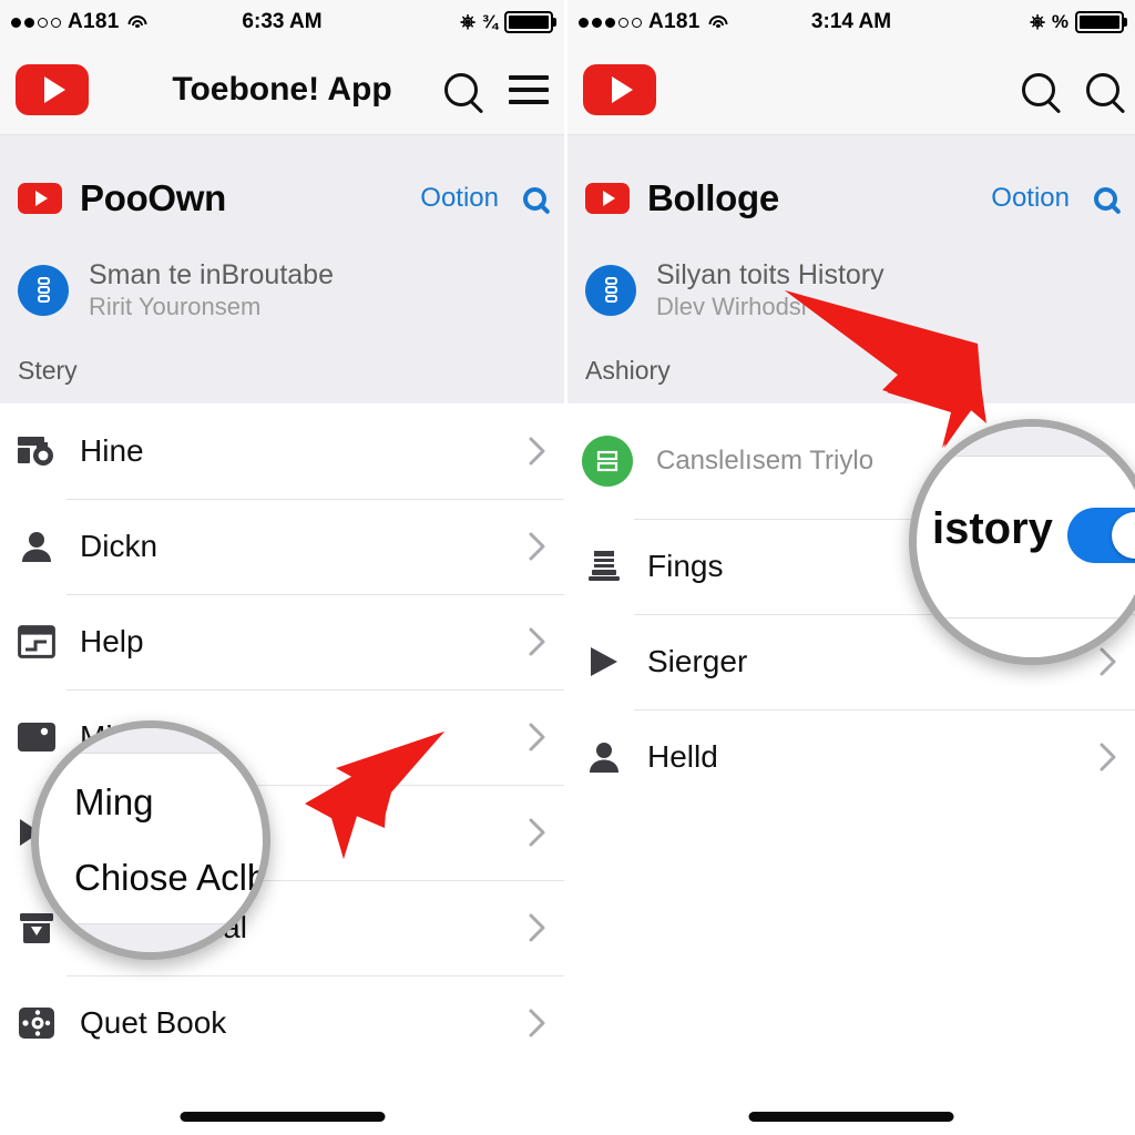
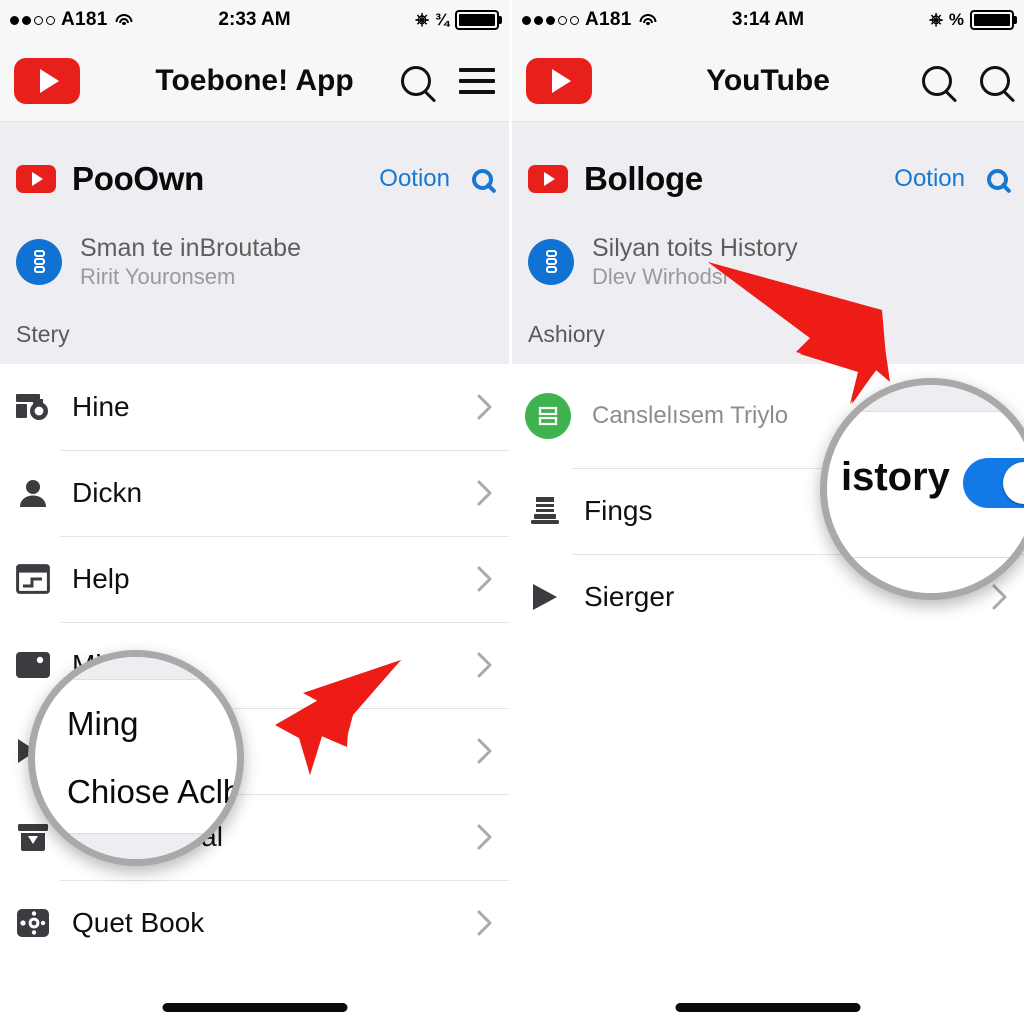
  A181
- 6:33 AM
+ 2:33 AM
  ⎈
  ¾
  Toebone! App
  PooOwn
  Ootion
  Sman te inBroutabe
  Ririt Youronsem
  Stery
  Hine
  Dickn
  Help
  Quet Book
  Ming
  Chiose Aclb
  A181
  3:14 AM
  ⎈
  %
+ YouTube
  Bolloge
  Ootion
  Silyan toits History
  Dlev Wirhodsi
  Ashiory
  Canslelısem Triylo
  Fings
  Sierger
- Helld
  istory
